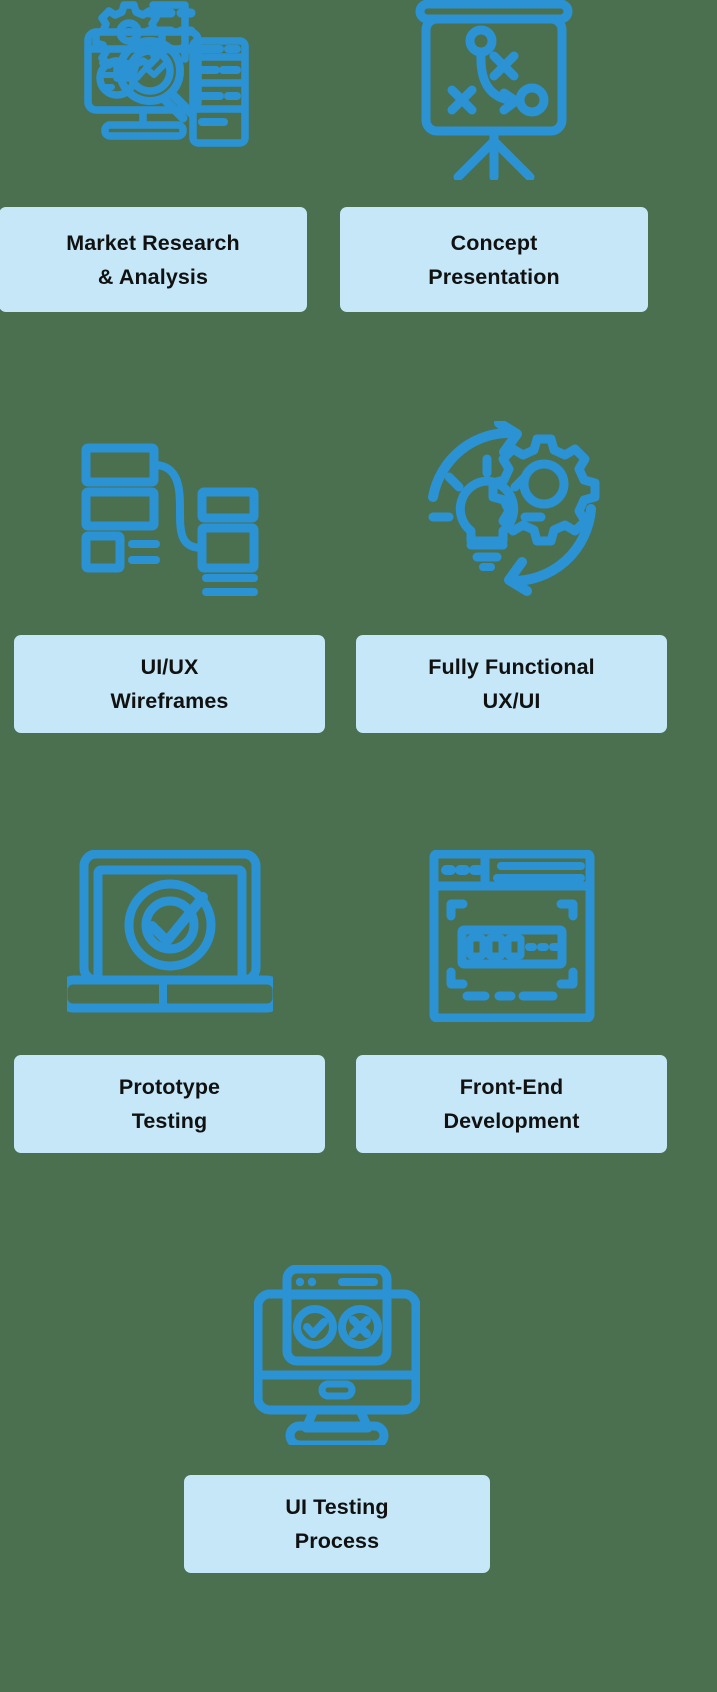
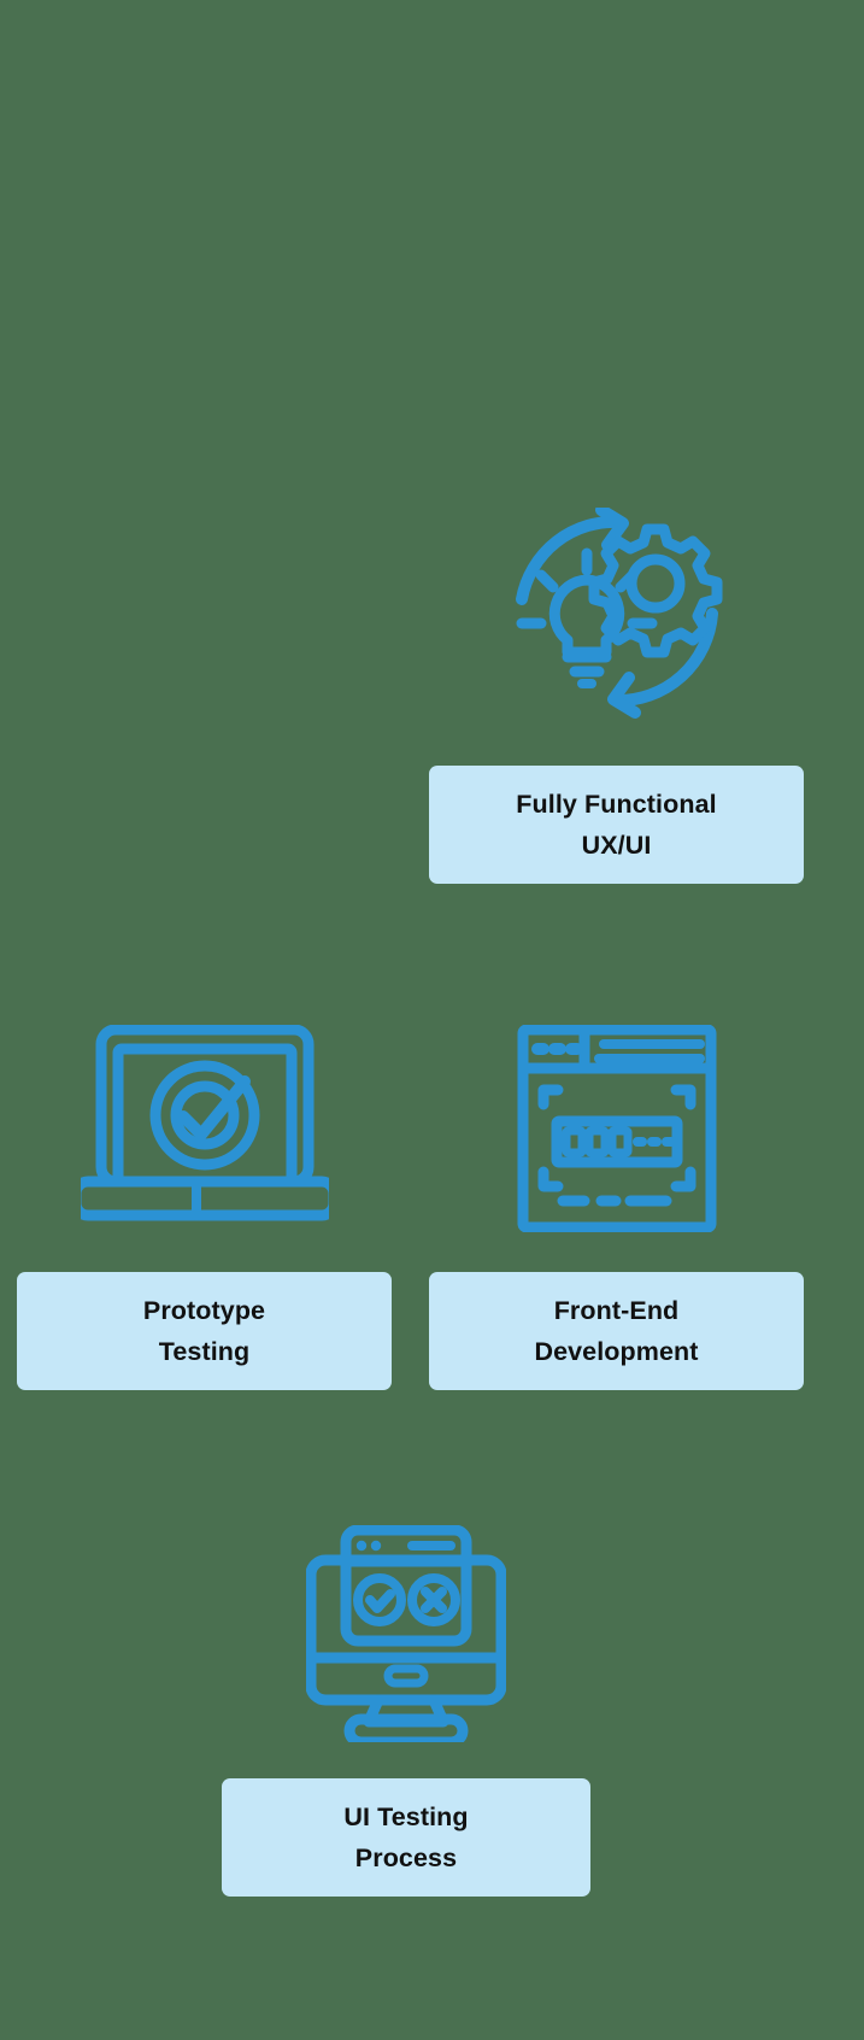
- Market Research
- & Analysis
- Concept
- Presentation
- UI/UX
- Wireframes
  Fully Functional
  UX/UI
  Prototype
  Testing
  Front-End
  Development
  UI Testing
  Process
